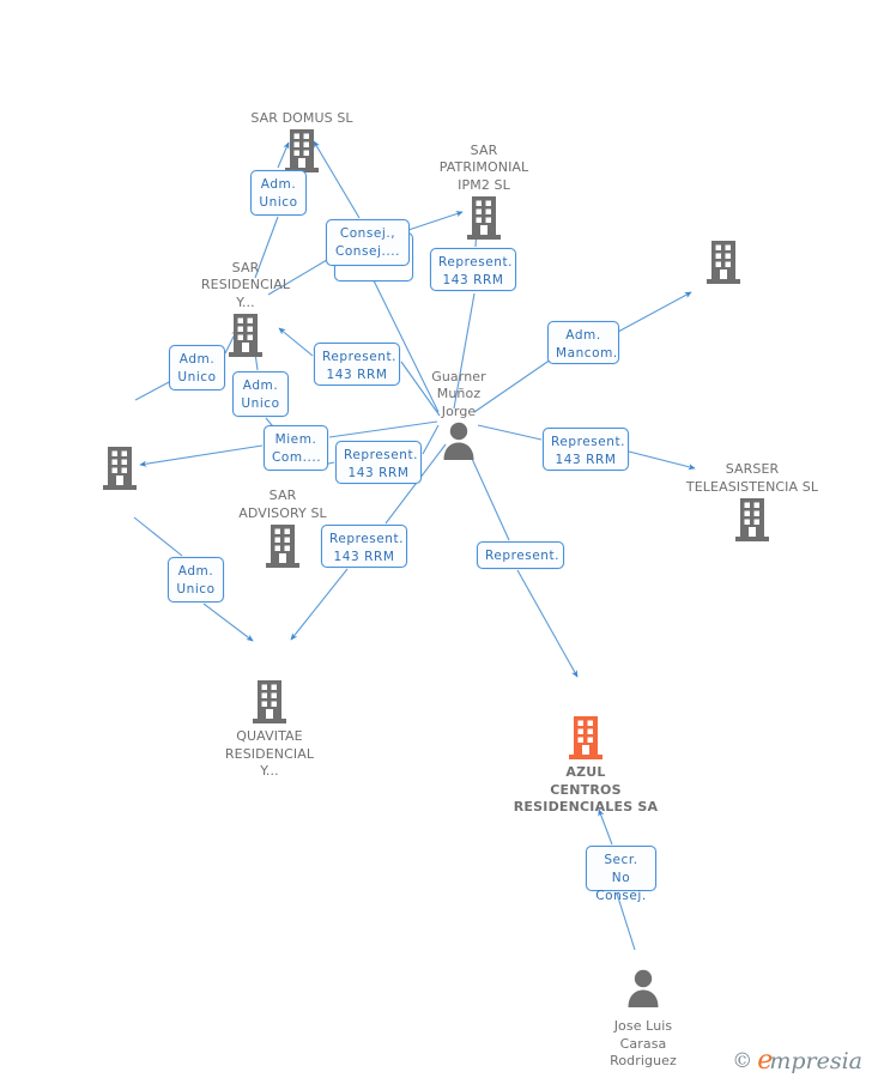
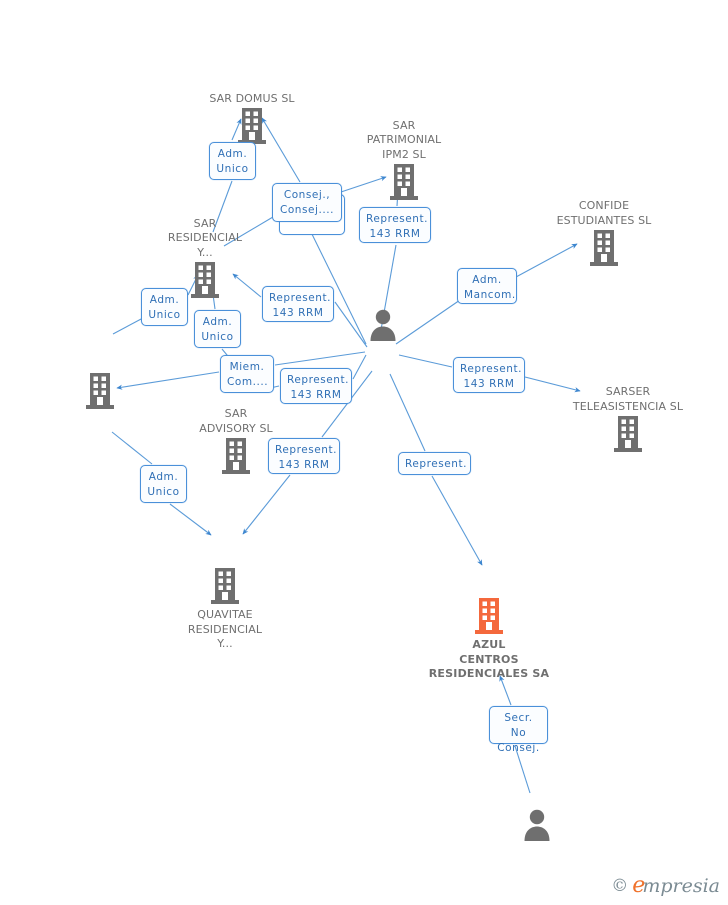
  SAR DOMUS SL
  SAR
  PATRIMONIAL
  IPM2 SL
+ CONFIDE
+ ESTUDIANTES SL
  SAR
  RESIDENCIAL
  Y...
  SAR
  ADVISORY SL
  SARSER
  TELEASISTENCIA SL
  QUAVITAE
  RESIDENCIAL
  Y...
  AZUL
  CENTROS
  RESIDENCIALES SA
- Guarner
- Muñoz
- Jorge
- Jose Luis
- Carasa
- Rodriguez
  Adm.
  Unico
  Consej.,
  Consej....
  Represent.
  143 RRM
  Adm.
  Mancom.
  Adm.
  Unico
  Represent.
  143 RRM
  Adm.
  Unico
  Miem.
  Com....
  Represent.
  143 RRM
  Represent.
  143 RRM
  Represent.
  143 RRM
  Adm.
  Unico
  Represent.
  Secr. No
  Consej.
  ©
  empresia
